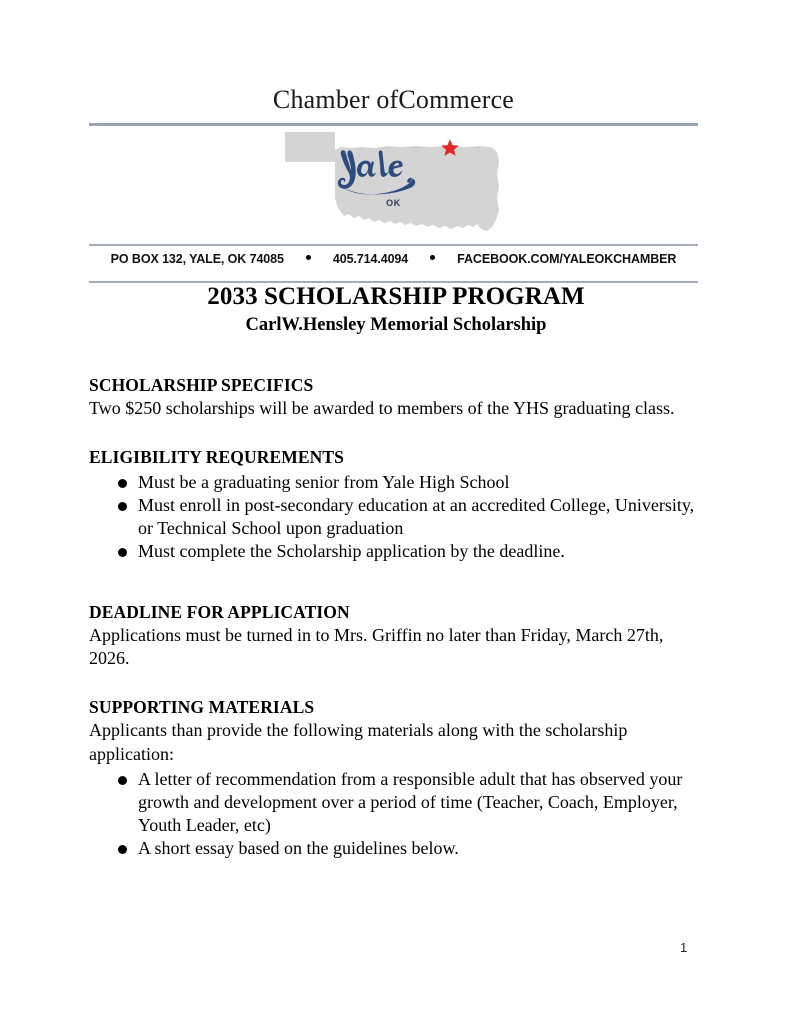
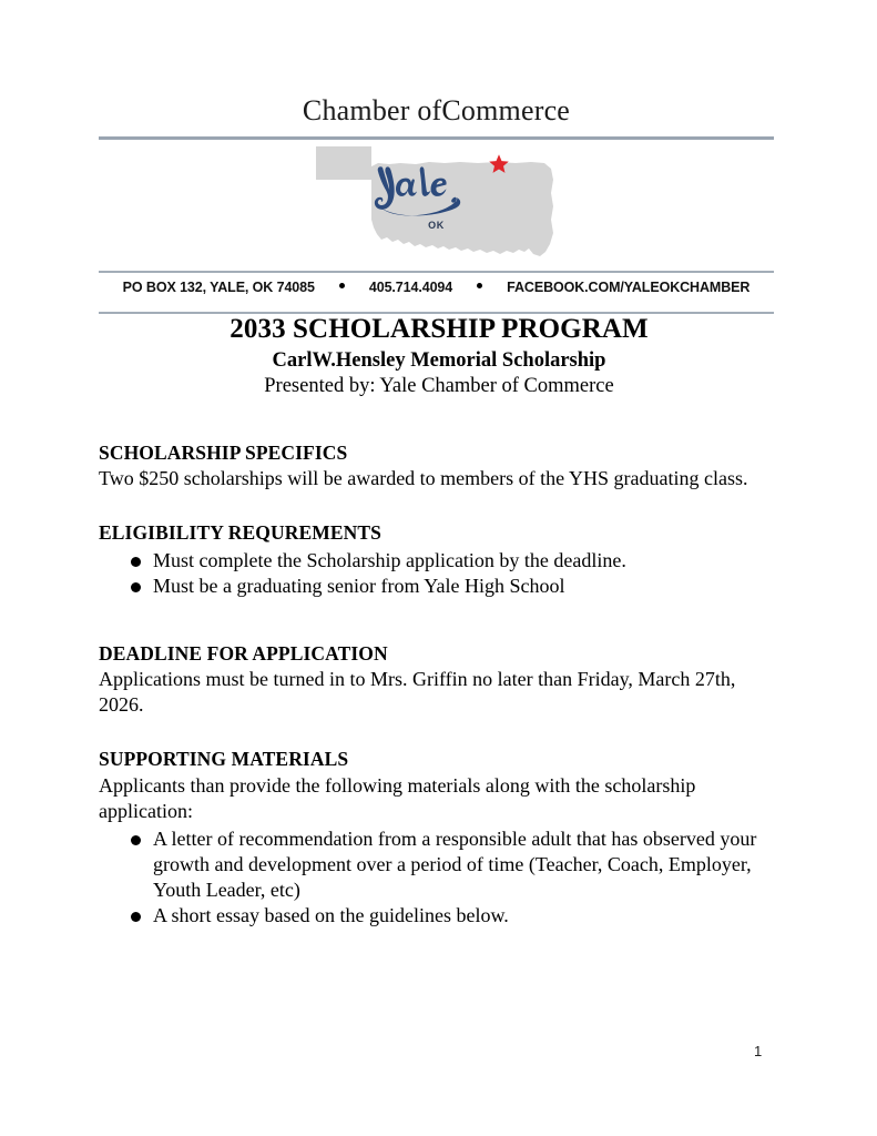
  Chamber ofCommerce
  OK
  PO BOX 132, YALE, OK 74085
  405.714.4094
  FACEBOOK.COM/YALEOKCHAMBER
  2033 SCHOLARSHIP PROGRAM
  CarlW.Hensley Memorial Scholarship
+ Presented by: Yale Chamber of Commerce
  SCHOLARSHIP SPECIFICS
  Two $250 scholarships will be awarded to members of the YHS graduating class.
  ELIGIBILITY REQUREMENTS
- Must be a graduating senior from Yale High School
+ Must complete the Scholarship application by the deadline.
- Must enroll in post-secondary education at an accredited College, University, or Technical School upon graduation
- Must complete the Scholarship application by the deadline.
+ Must be a graduating senior from Yale High School
  DEADLINE FOR APPLICATION
  Applications must be turned in to Mrs. Griffin no later than Friday, March 27th, 2026.
  SUPPORTING MATERIALS
  Applicants than provide the following materials along with the scholarship application:
  A letter of recommendation from a responsible adult that has observed your growth and development over a period of time (Teacher, Coach, Employer, Youth Leader, etc)
  A short essay based on the guidelines below.
  1
